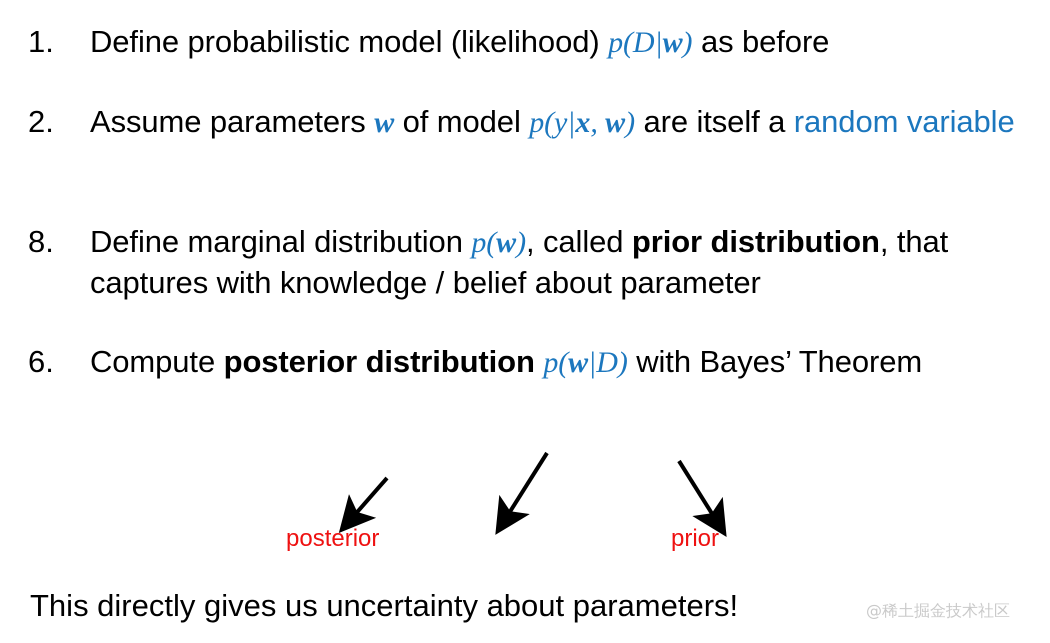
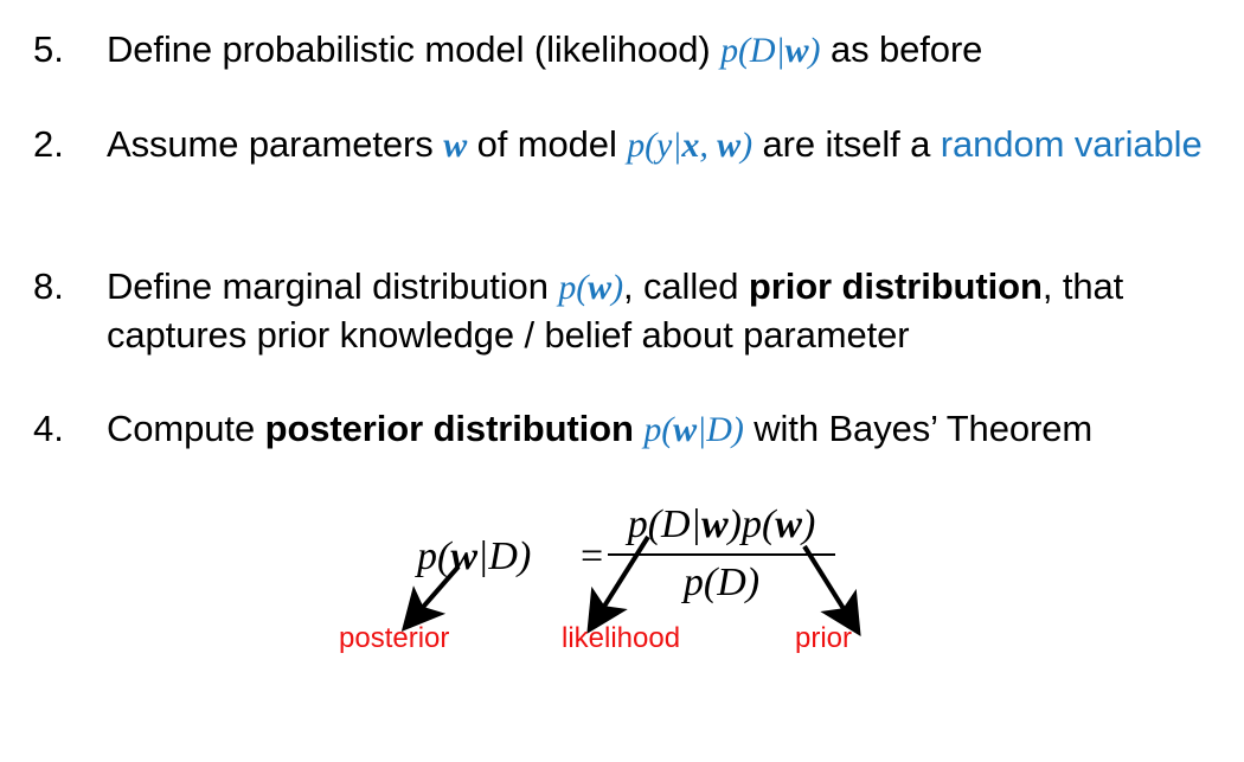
- 1.
+ 5.
  Define probabilistic model (likelihood) p(D|w) as before
  2.
  Assume parameters w of model p(y|x, w) are itself a random variable
  8.
- Define marginal distribution p(w), called prior distribution, that captures with knowledge / belief about parameter
+ Define marginal distribution p(w), called prior distribution, that captures prior knowledge / belief about parameter
- 6.
+ 4.
  Compute posterior distribution p(w|D) with Bayes’ Theorem
+ p(w|D)
+ =
+ p(D|w)p(w)
+ p(D)
  posterior
+ likelihood
  prior
- This directly gives us uncertainty about parameters!
- @稀土掘金技术社区
